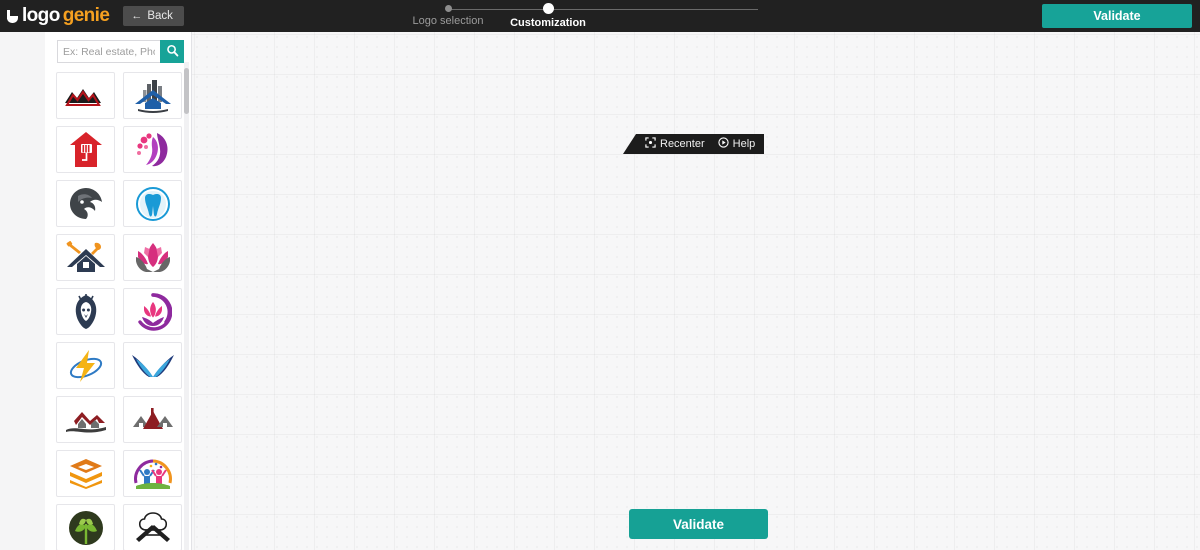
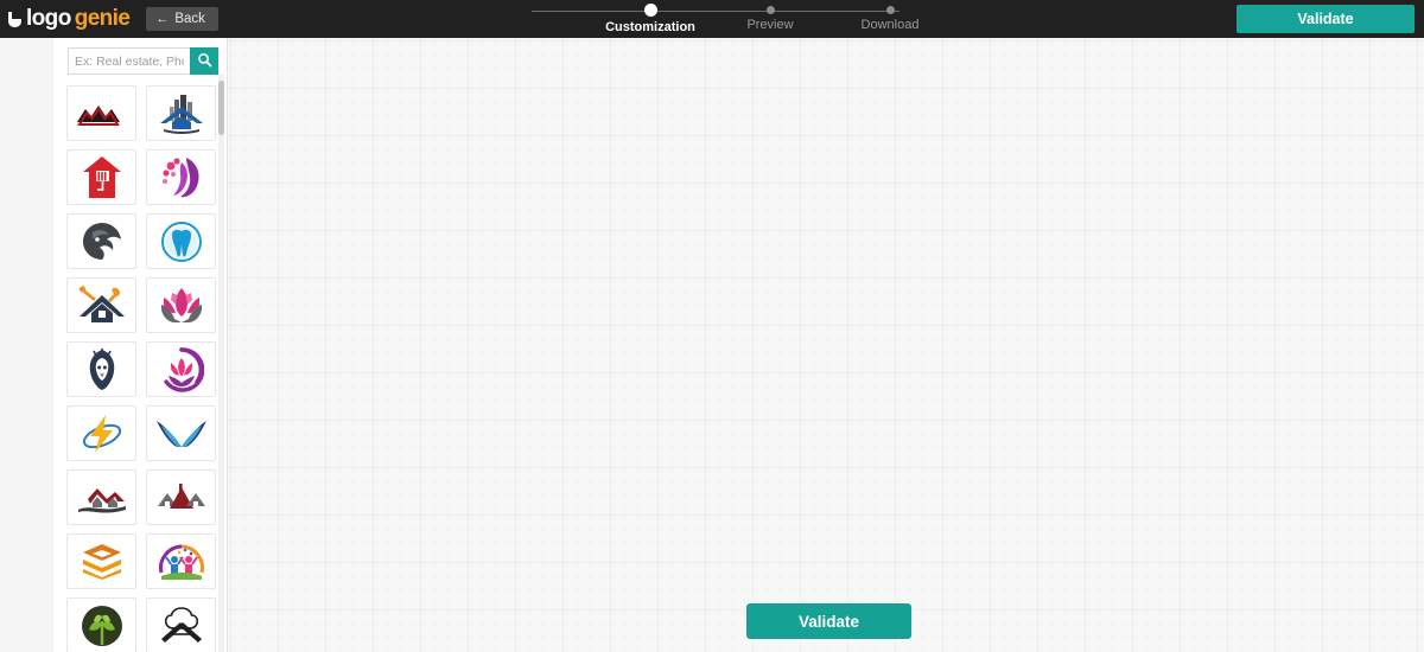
  logo
  genie
  ←
  Back
- Logo selection
  Customization
+ Preview
+ Download
  Validate
  Ex: Real estate, Ph
- Recenter
- Help
  Validate
